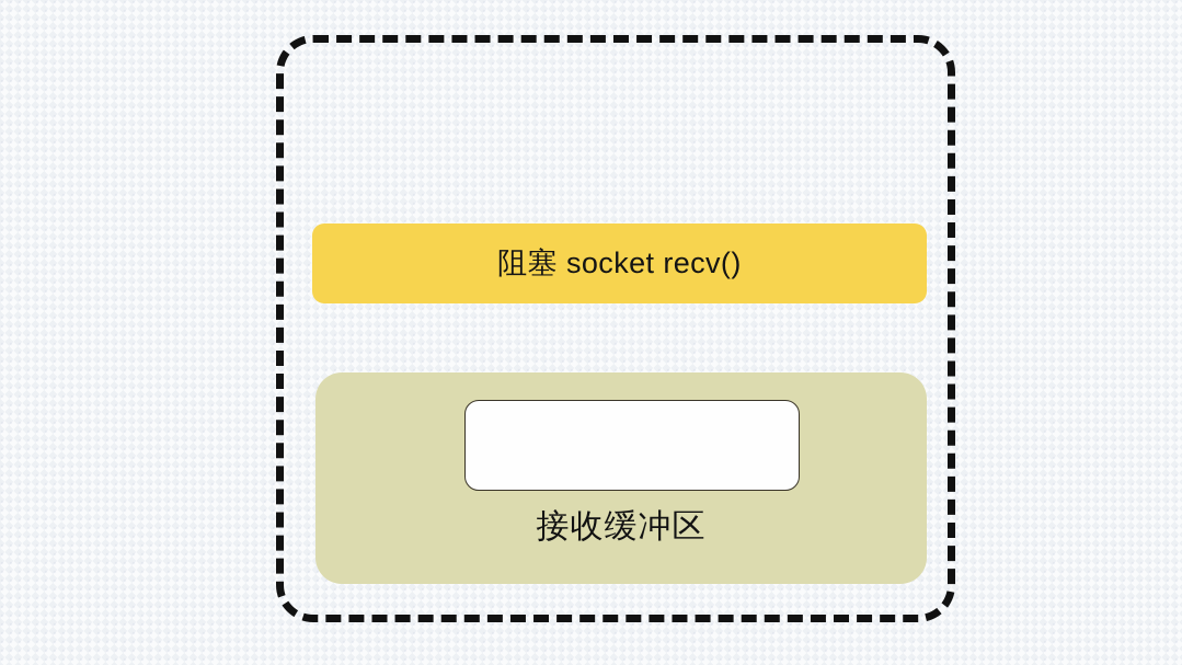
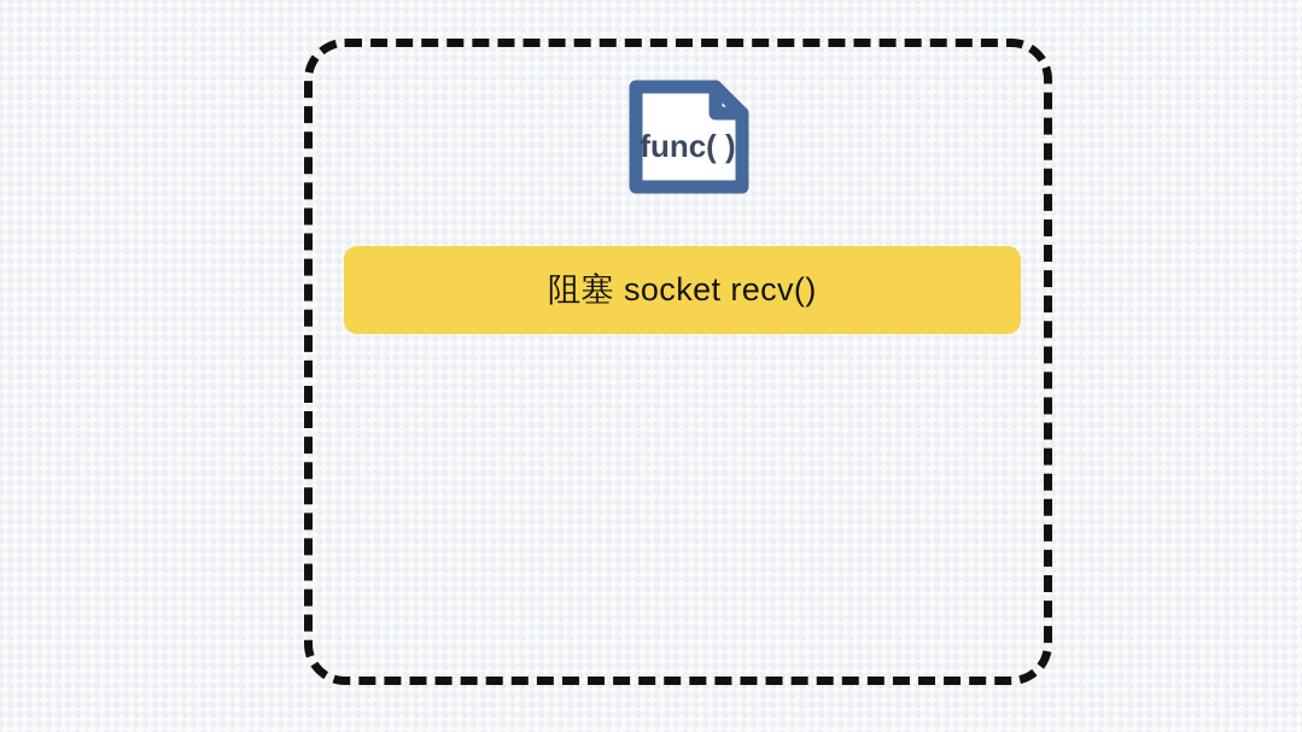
+ func( )
  阻塞 socket recv()
- 接收缓冲区
